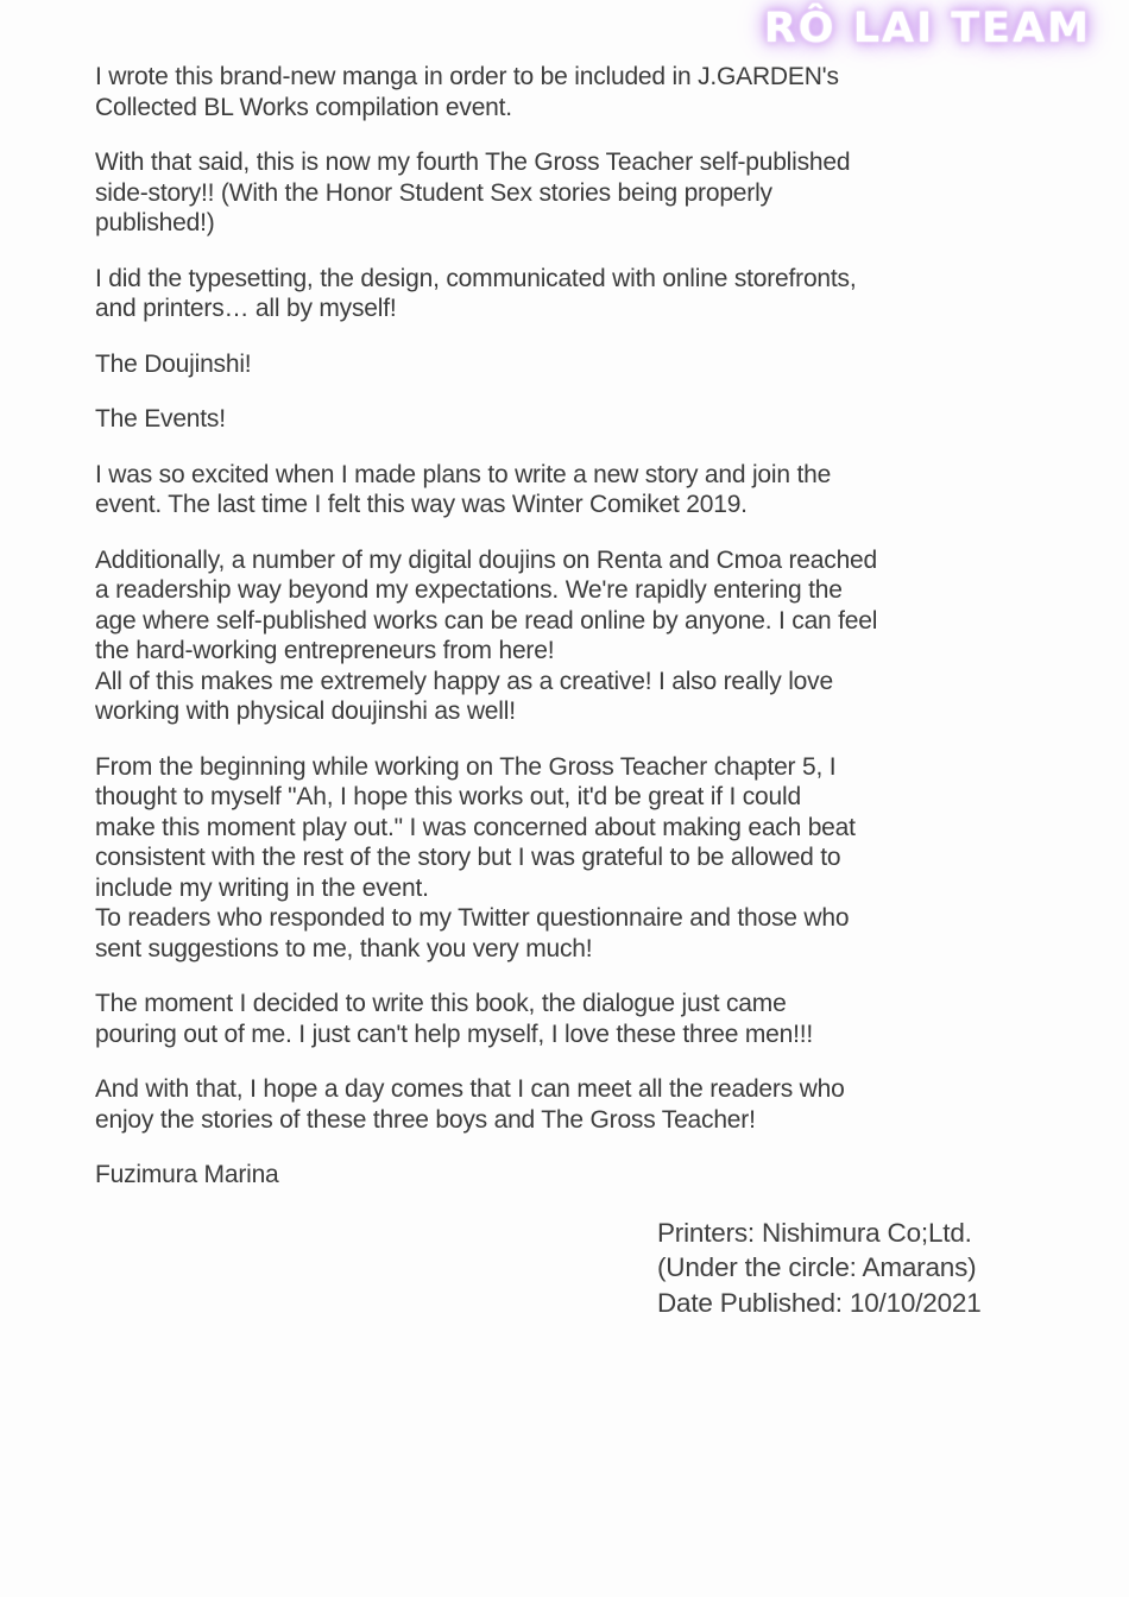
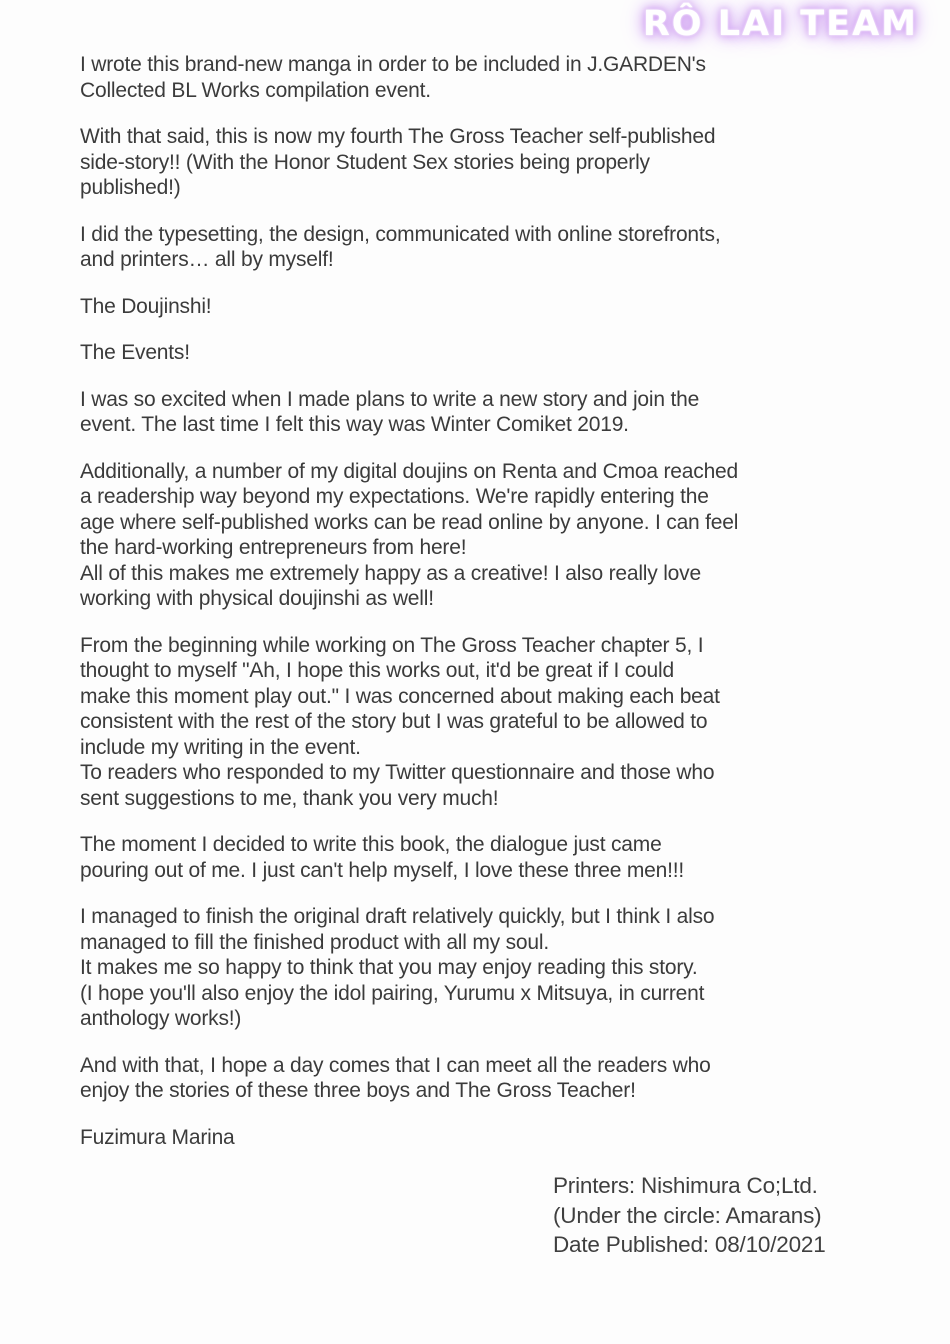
  RÔ LAI TEAM
  I wrote this brand-new manga in order to be included in J.GARDEN's
  Collected BL Works compilation event.
  With that said, this is now my fourth The Gross Teacher self-published
  side-story!! (With the Honor Student Sex stories being properly
  published!)
  I did the typesetting, the design, communicated with online storefronts,
  and printers… all by myself!
  The Doujinshi!
  The Events!
  I was so excited when I made plans to write a new story and join the
  event. The last time I felt this way was Winter Comiket 2019.
  Additionally, a number of my digital doujins on Renta and Cmoa reached
  a readership way beyond my expectations. We're rapidly entering the
  age where self-published works can be read online by anyone. I can feel
  the hard-working entrepreneurs from here!
  All of this makes me extremely happy as a creative! I also really love
  working with physical doujinshi as well!
  From the beginning while working on The Gross Teacher chapter 5, I
  thought to myself "Ah, I hope this works out, it'd be great if I could
  make this moment play out." I was concerned about making each beat
  consistent with the rest of the story but I was grateful to be allowed to
  include my writing in the event.
  To readers who responded to my Twitter questionnaire and those who
  sent suggestions to me, thank you very much!
  The moment I decided to write this book, the dialogue just came
  pouring out of me. I just can't help myself, I love these three men!!!
+ I managed to finish the original draft relatively quickly, but I think I also
+ managed to fill the finished product with all my soul.
+ It makes me so happy to think that you may enjoy reading this story.
+ (I hope you'll also enjoy the idol pairing, Yurumu x Mitsuya, in current
+ anthology works!)
  And with that, I hope a day comes that I can meet all the readers who
  enjoy the stories of these three boys and The Gross Teacher!
  Fuzimura Marina
  Printers: Nishimura Co;Ltd.
  (Under the circle: Amarans)
- Date Published: 10/10/2021
+ Date Published: 08/10/2021
